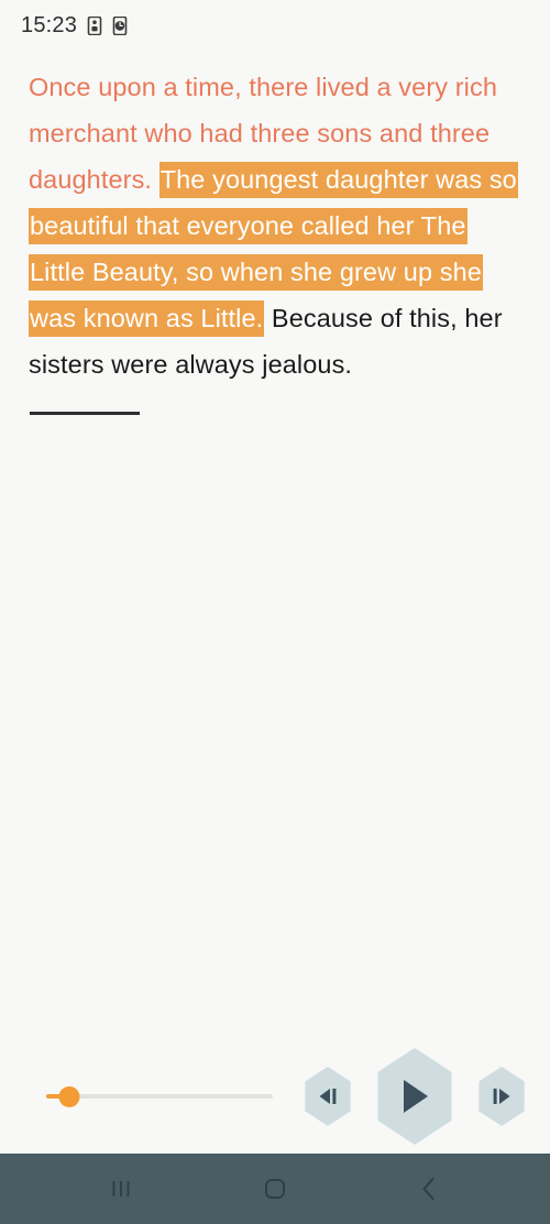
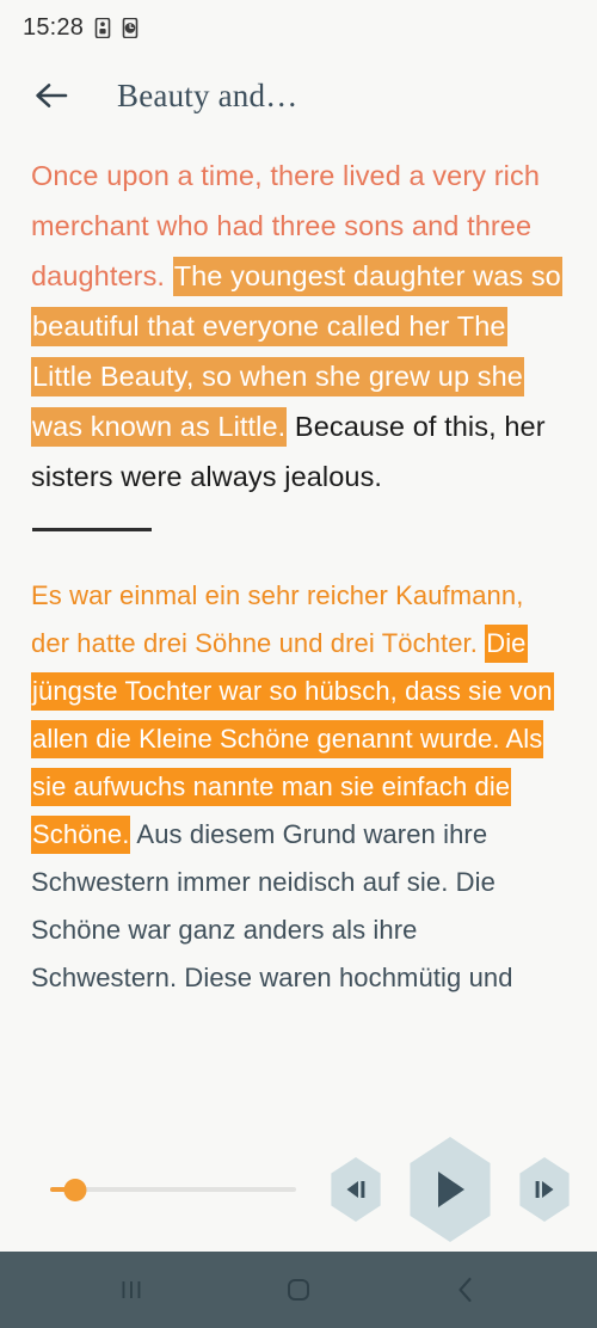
- 15:23
+ 15:28
+ Beauty and…
  Once upon a time, there lived a very rich merchant who had three sons and three daughters. The youngest daughter was so beautiful that everyone called her The Little Beauty, so when she grew up she was known as Little. Because of this, her sisters were always jealous.
+ Es war einmal ein sehr reicher Kaufmann, der hatte drei Söhne und drei Töchter. Die jüngste Tochter war so hübsch, dass sie von allen die Kleine Schöne genannt wurde. Als sie aufwuchs nannte man sie einfach die Schöne. Aus diesem Grund waren ihre Schwestern immer neidisch auf sie. Die Schöne war ganz anders als ihre Schwestern. Diese waren hochmütig und
